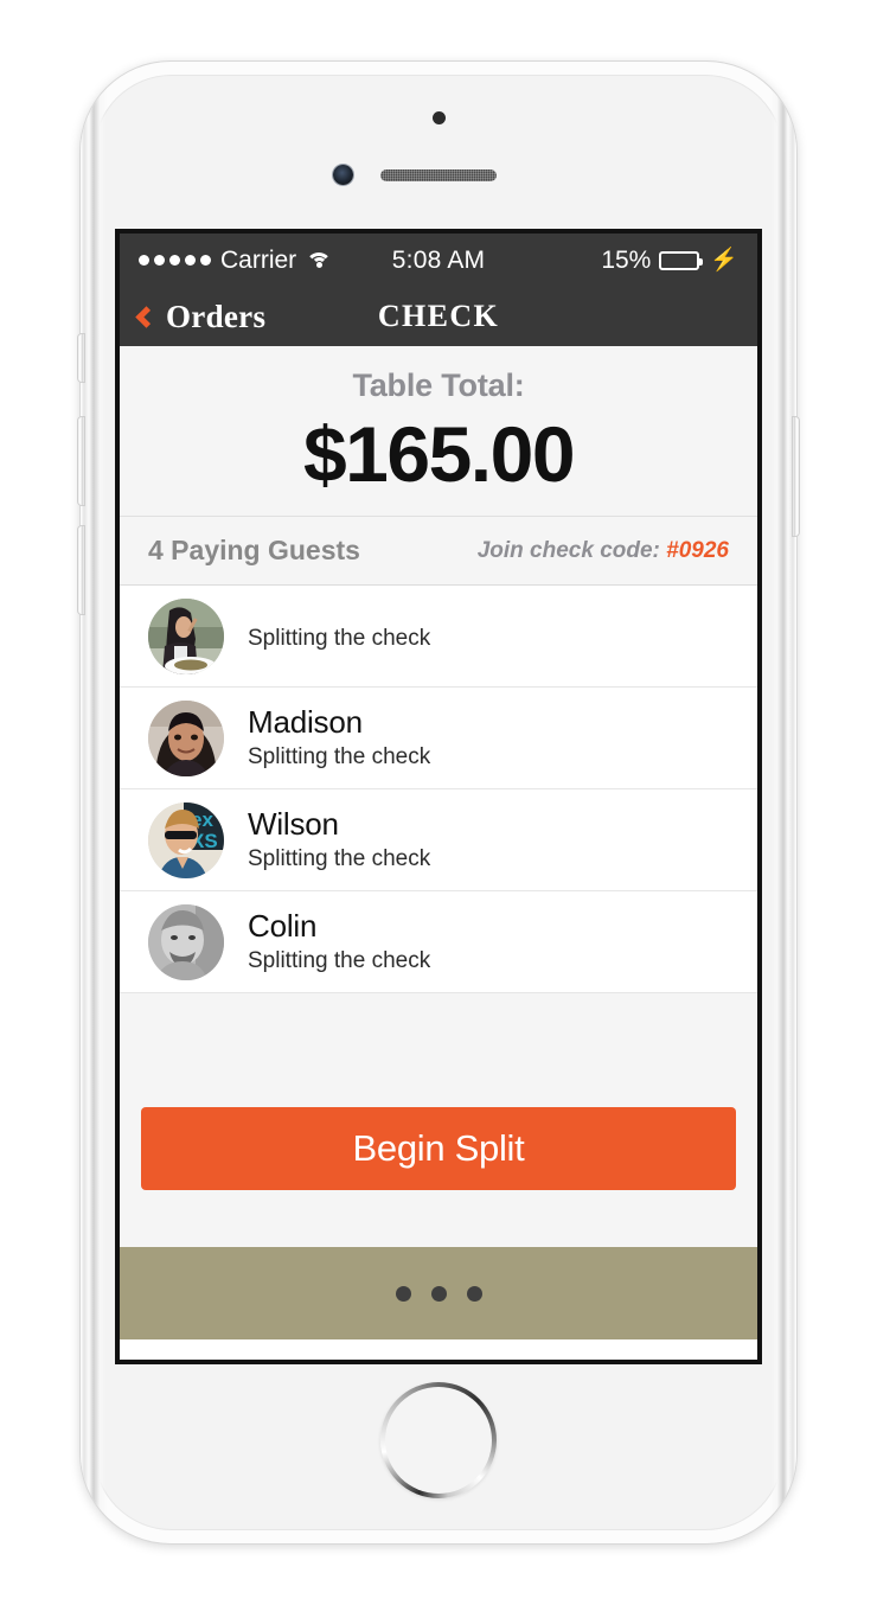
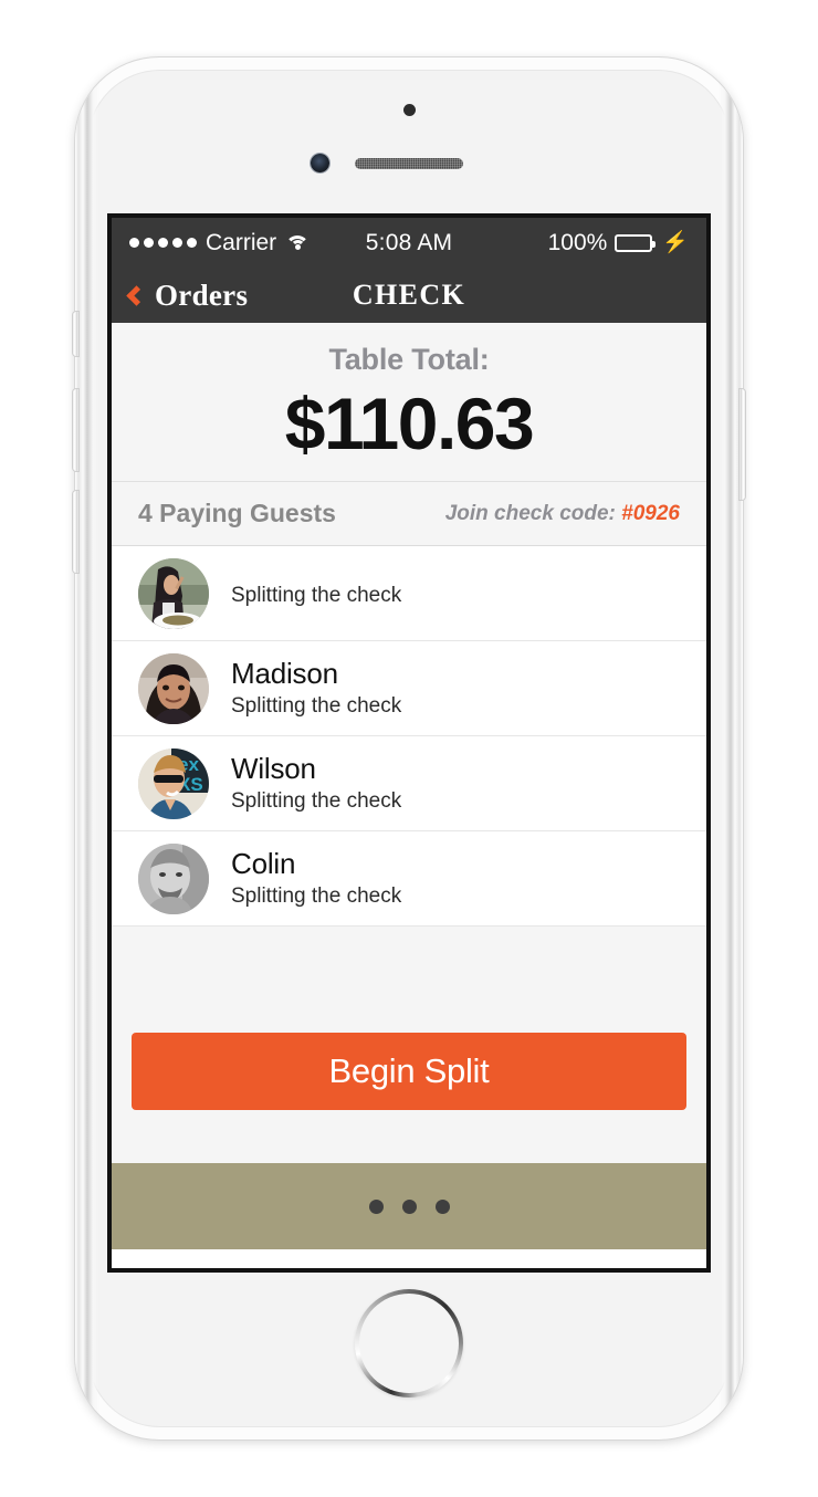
  Carrier
  5:08 AM
- 15%
+ 100%
  ⚡
  Orders
  CHECK
  Table Total:
- $165.00
+ $110.63
  4 Paying Guests
  Join check code: #0926
  Splitting the check
  Madison
  Splitting the check
  XS
  Wilson
  Splitting the check
  Colin
  Splitting the check
  Begin Split
